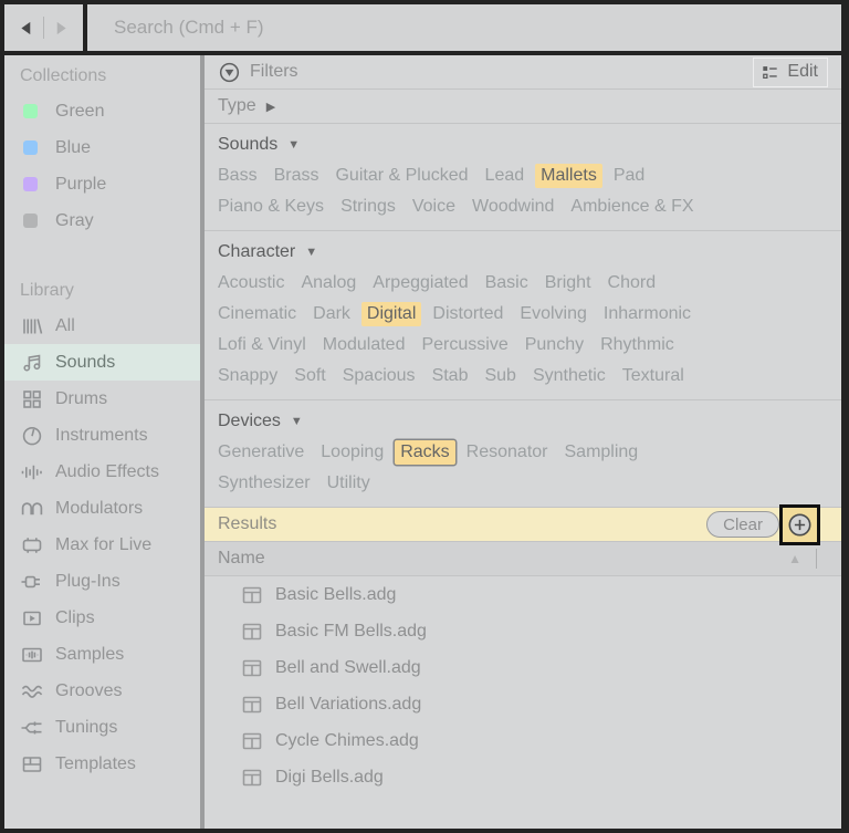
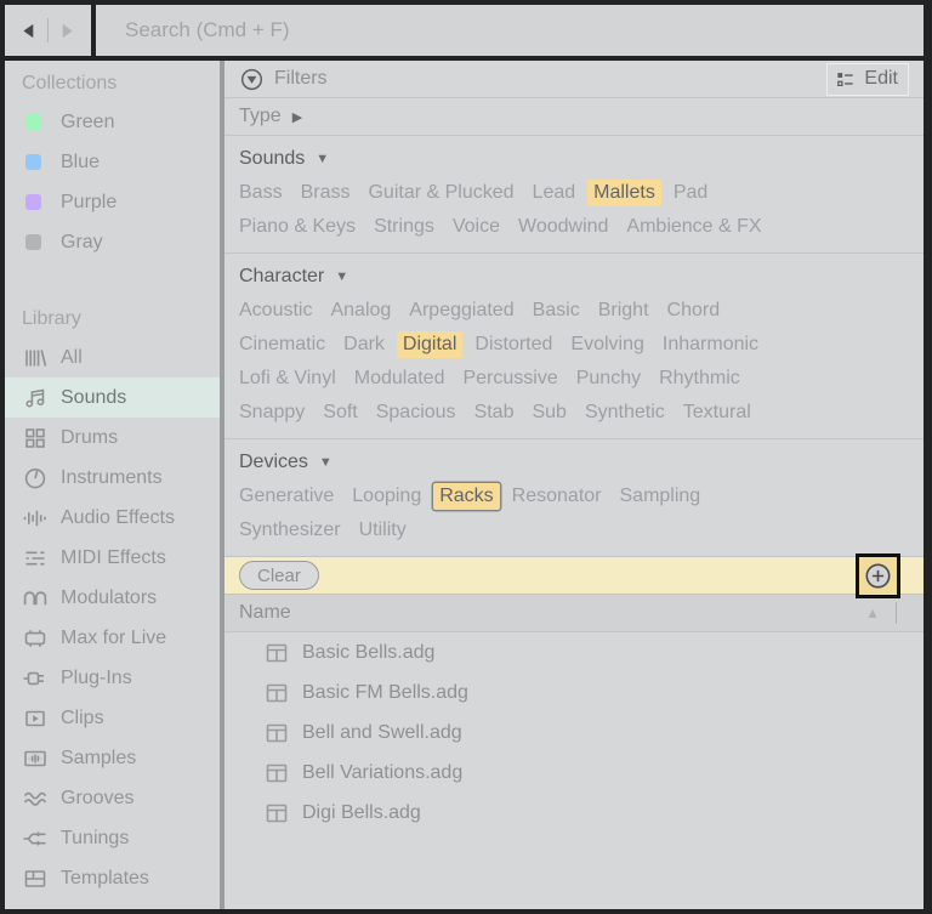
  Search (Cmd + F)
  Collections
  Green
  Blue
  Purple
  Gray
  Library
  All
  Sounds
  Drums
  Instruments
  Audio Effects
+ MIDI Effects
  Modulators
  Max for Live
  Plug-Ins
  Clips
  Samples
  Grooves
  Tunings
  Templates
  Filters
  Edit
  Type
  ▶
  Sounds
  ▼
  Bass
  Brass
  Guitar & Plucked
  Lead
  Mallets
  Pad
  Piano & Keys
  Strings
  Voice
  Woodwind
  Ambience & FX
  Character
  ▼
  Acoustic
  Analog
  Arpeggiated
  Basic
  Bright
  Chord
  Cinematic
  Dark
  Digital
  Distorted
  Evolving
  Inharmonic
  Lofi & Vinyl
  Modulated
  Percussive
  Punchy
  Rhythmic
  Snappy
  Soft
  Spacious
  Stab
  Sub
  Synthetic
  Textural
  Devices
  ▼
  Generative
  Looping
  Racks
  Resonator
  Sampling
  Synthesizer
  Utility
- Results
  Clear
  Name
  ▲
  Basic Bells.adg
  Basic FM Bells.adg
  Bell and Swell.adg
  Bell Variations.adg
- Cycle Chimes.adg
  Digi Bells.adg
